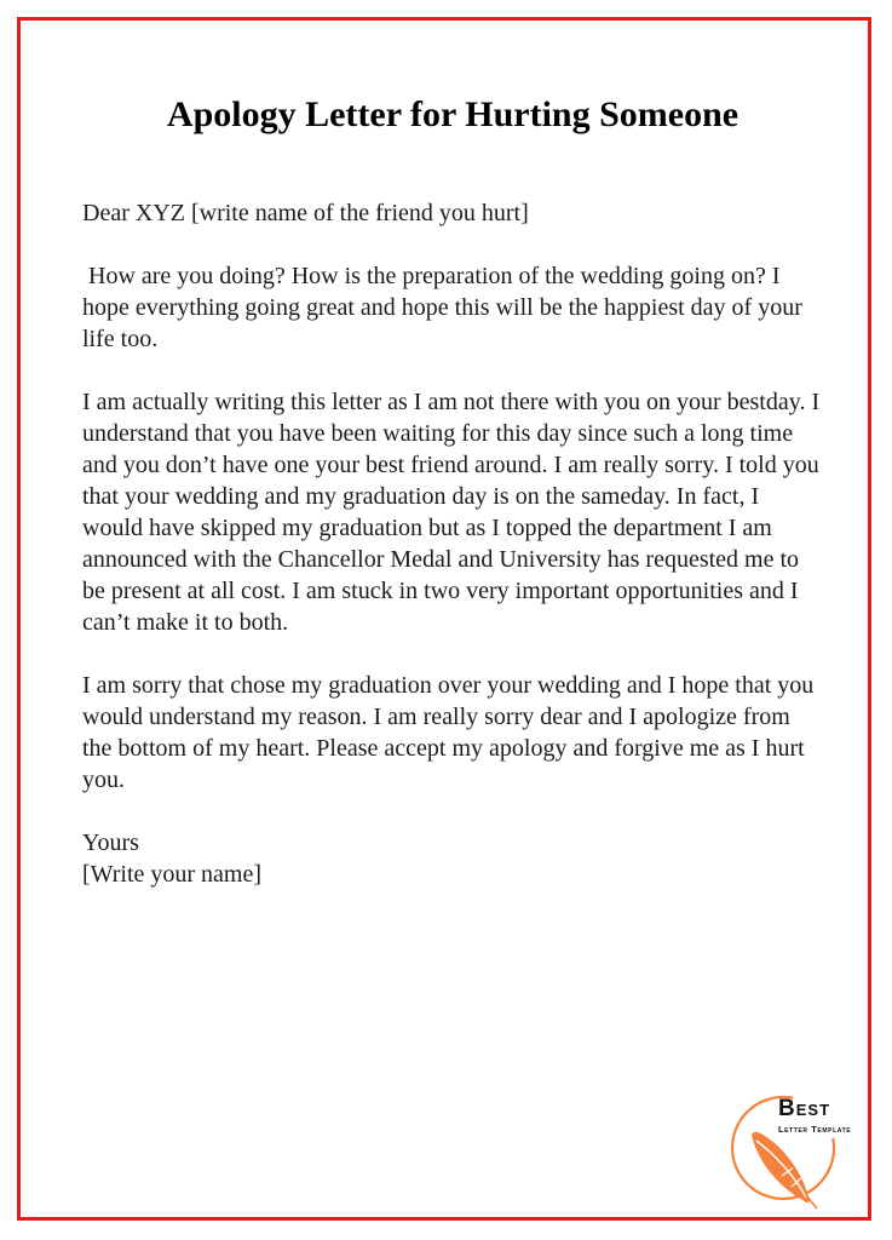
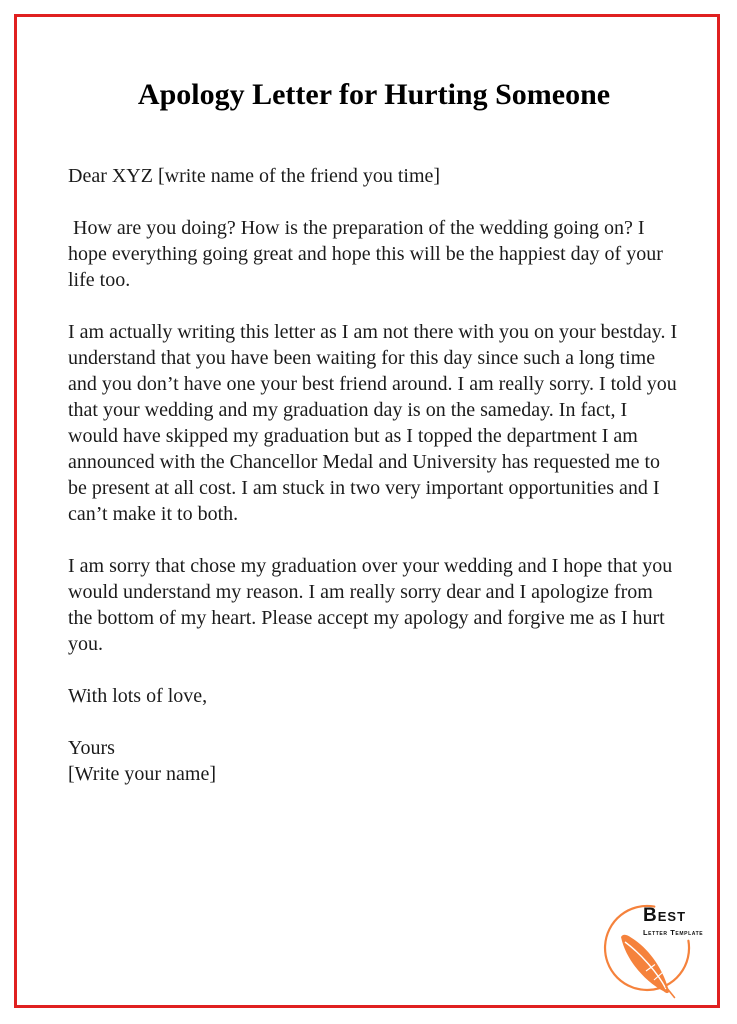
  Apology Letter for Hurting Someone
- Dear XYZ [write name of the friend you hurt]
+ Dear XYZ [write name of the friend you time]
  How are you doing? How is the preparation of the wedding going on? I hope everything going great and hope this will be the happiest day of your life too.
  I am actually writing this letter as I am not there with you on your bestday. I understand that you have been waiting for this day since such a long time and you don’t have one your best friend around. I am really sorry. I told you that your wedding and my graduation day is on the sameday. In fact, I would have skipped my graduation but as I topped the department I am announced with the Chancellor Medal and University has requested me to be present at all cost. I am stuck in two very important opportunities and I can’t make it to both.
  I am sorry that chose my graduation over your wedding and I hope that you would understand my reason. I am really sorry dear and I apologize from the bottom of my heart. Please accept my apology and forgive me as I hurt you.
+ With lots of love,
  Yours
  [Write your name]
  Best
  Letter Template
